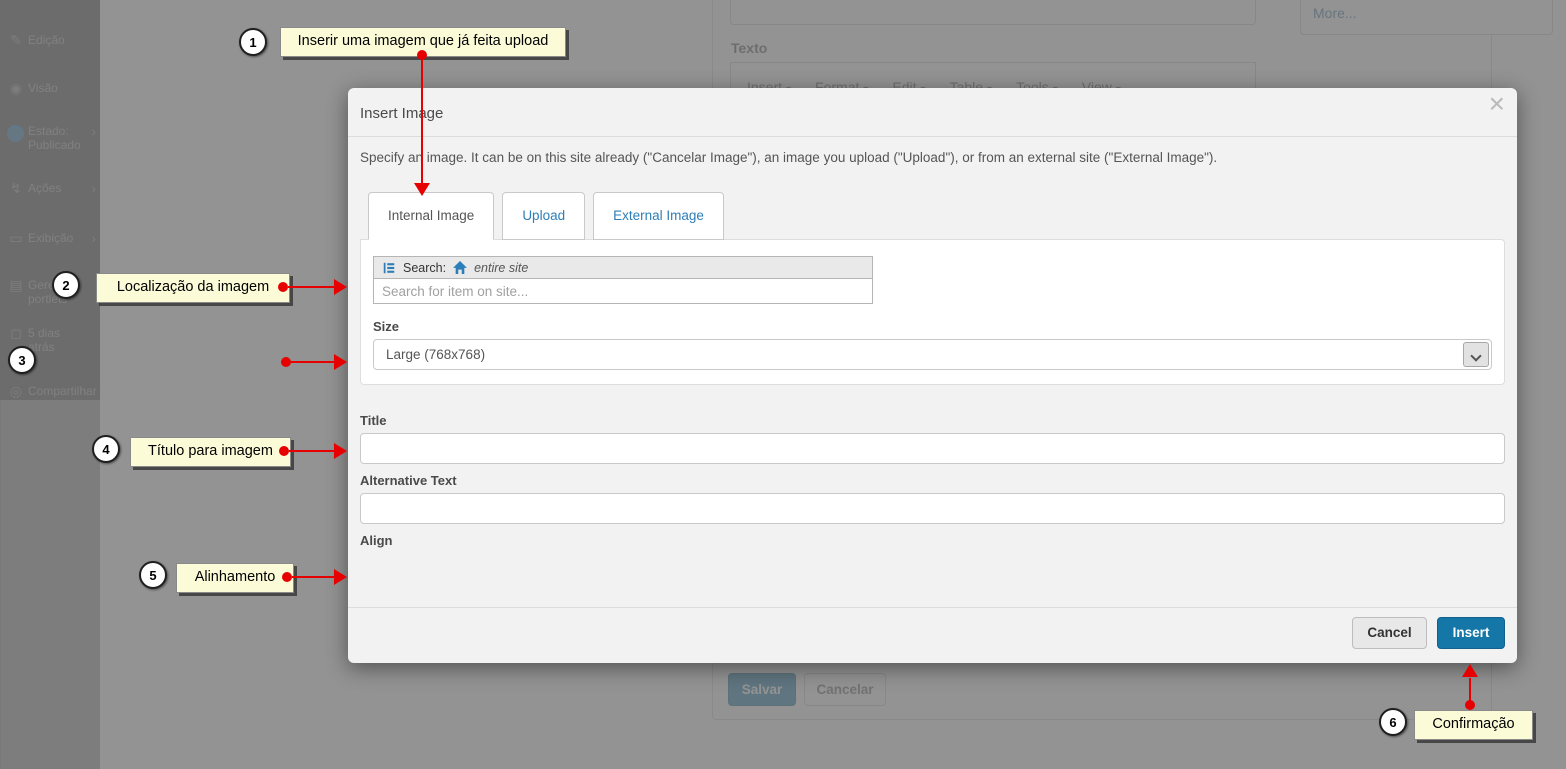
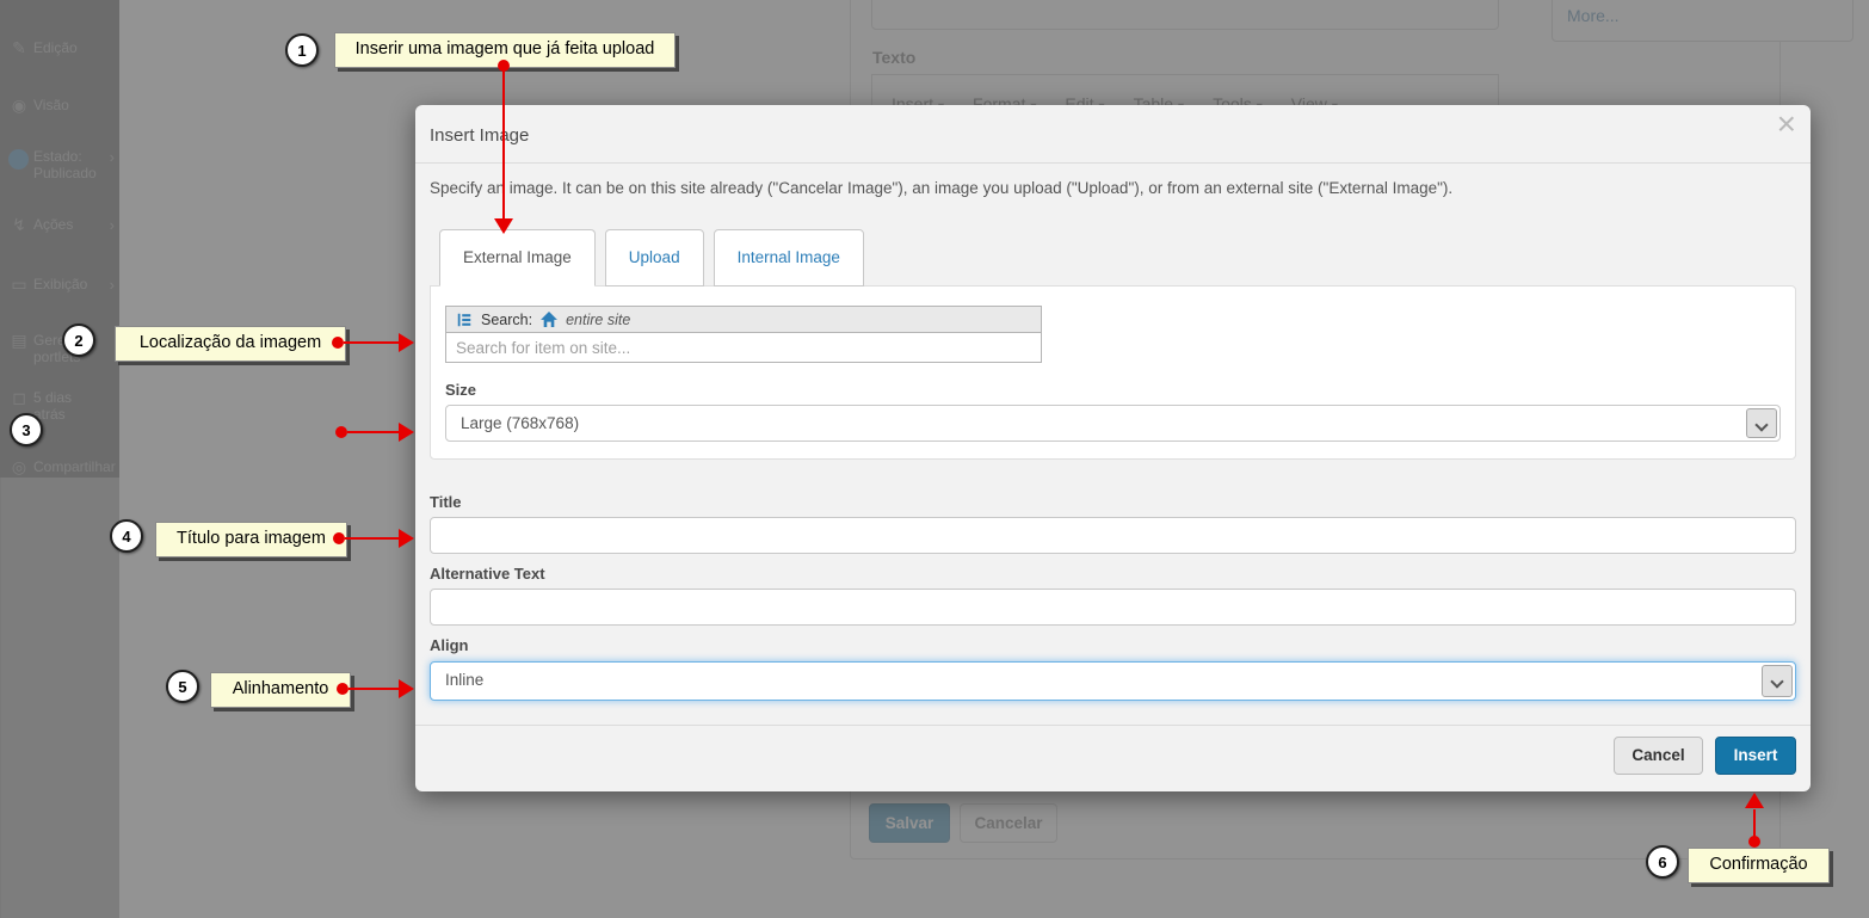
  Texto
  Insert
  Format
  Edit
  Table
  Tools
  View
  Salvar
  Cancelar
  More...
  Insert Imge
  ×
  Specify an image. It can be on this site already ("Cancelar Image"), an image you upload ("Upload"), or from an external site ("External Image").
- Internal Image
+ External Image
  Upload
- External Image
+ Internal Image
  Search:
  entire site
  Search for item on site...
  Size
  Large (768x768)
  Title
  Alternative Text
  Align
+ Inline
  Cancel
  Insert
  1
  Inserir uma imagem que já feita upload
  2
  Localização da imagem
  3
  4
  Título para imagem
  5
  Alinhamento
  6
  Confirmação
